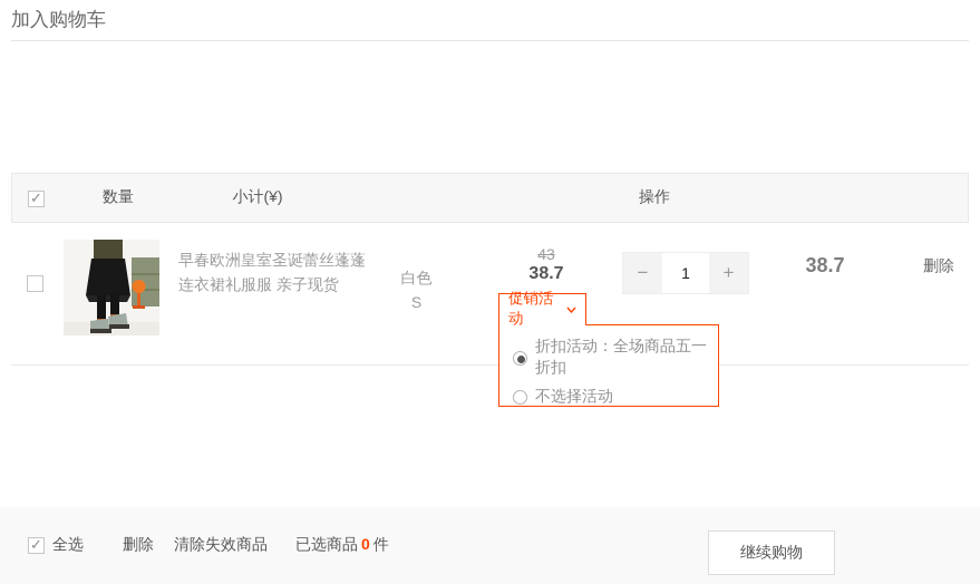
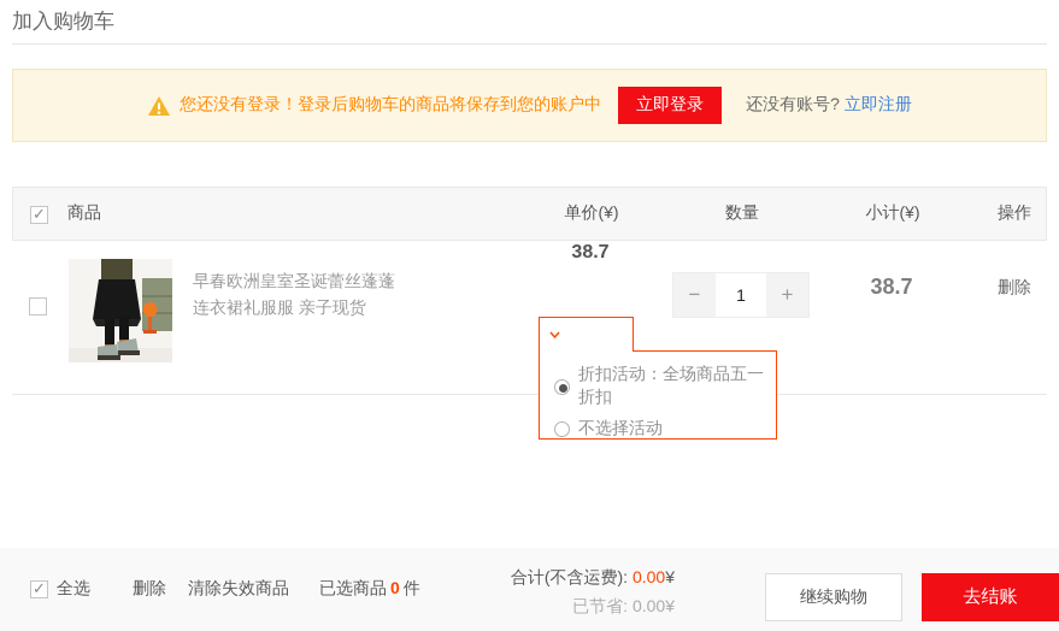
  加入购物车
+ 您还没有登录！登录后购物车的商品将保存到您的账户中
+ 立即登录
+ 还没有账号?
+ 立即注册
+ 商品
+ 单价(¥)
  数量
  小计(¥)
  操作
  早春欧洲皇室圣诞蕾丝蓬蓬连衣裙礼服服 亲子现货
- 白色
- S
- 43
  38.7
  −
  1
  +
  38.7
  删除
- 促销活动
  折扣活动：全场商品五一折扣
  不选择活动
  全选
  删除
  清除失效商品
  已选商品 0 件
+ 合计(不含运费): 0.00¥
+ 已节省: 0.00¥
  继续购物
+ 去结账
